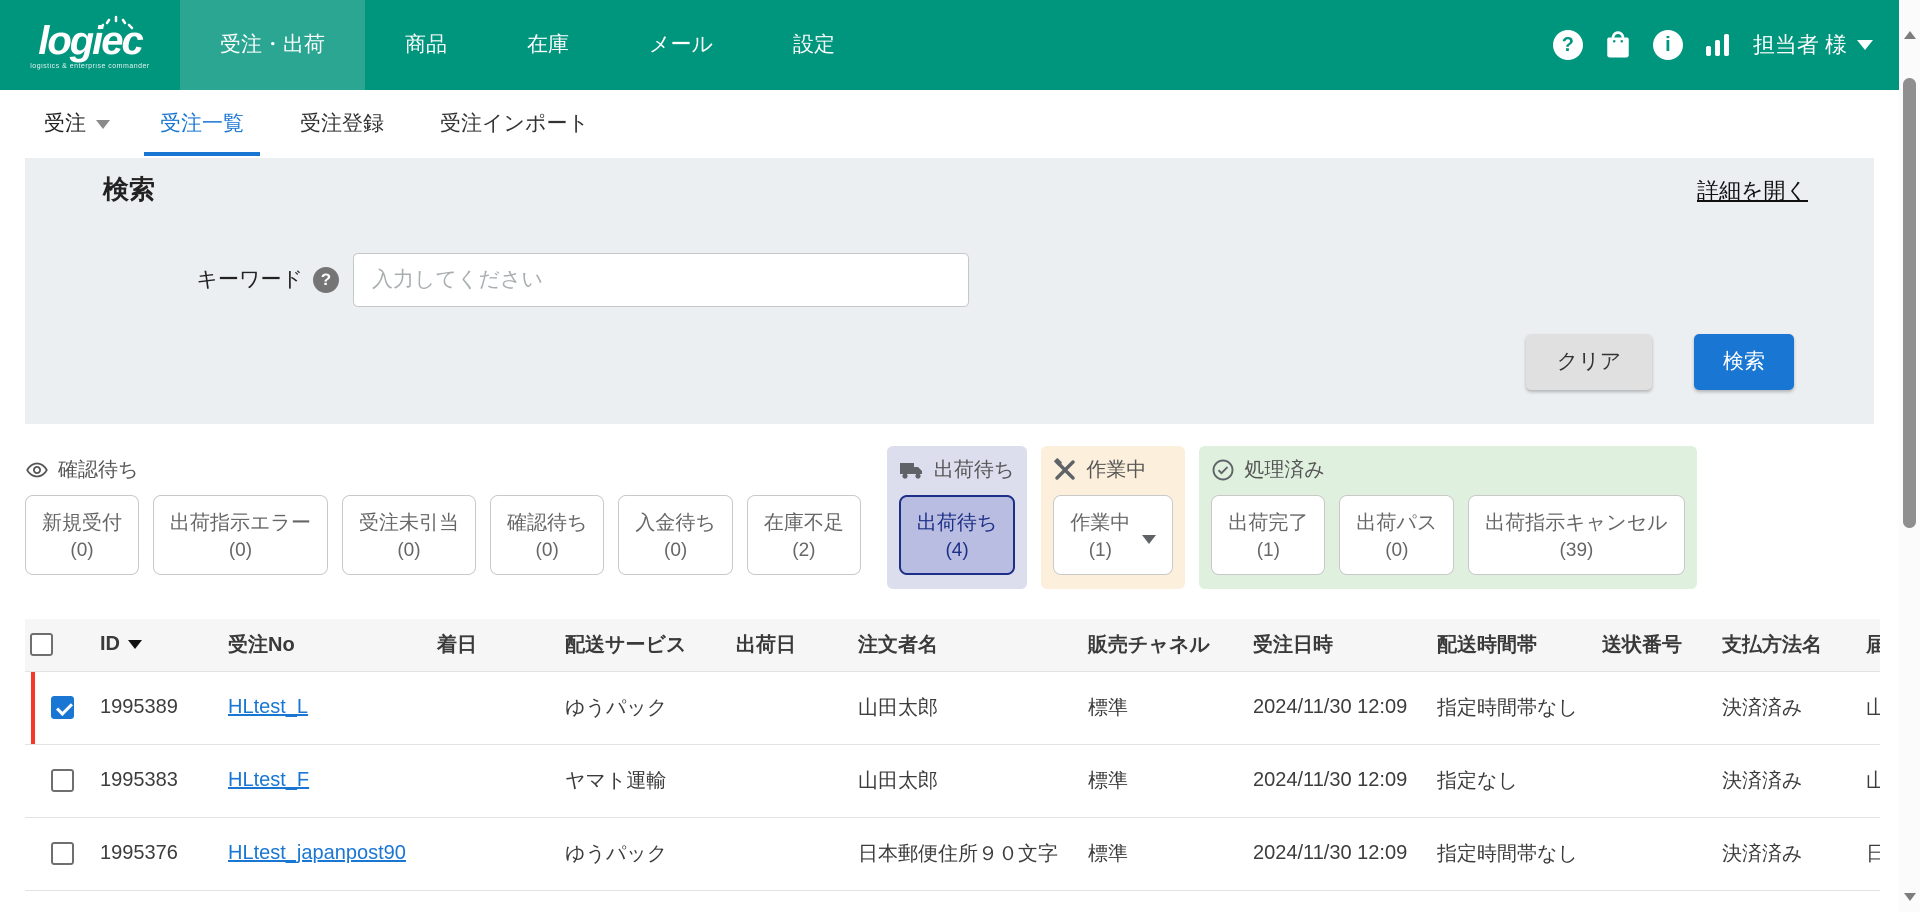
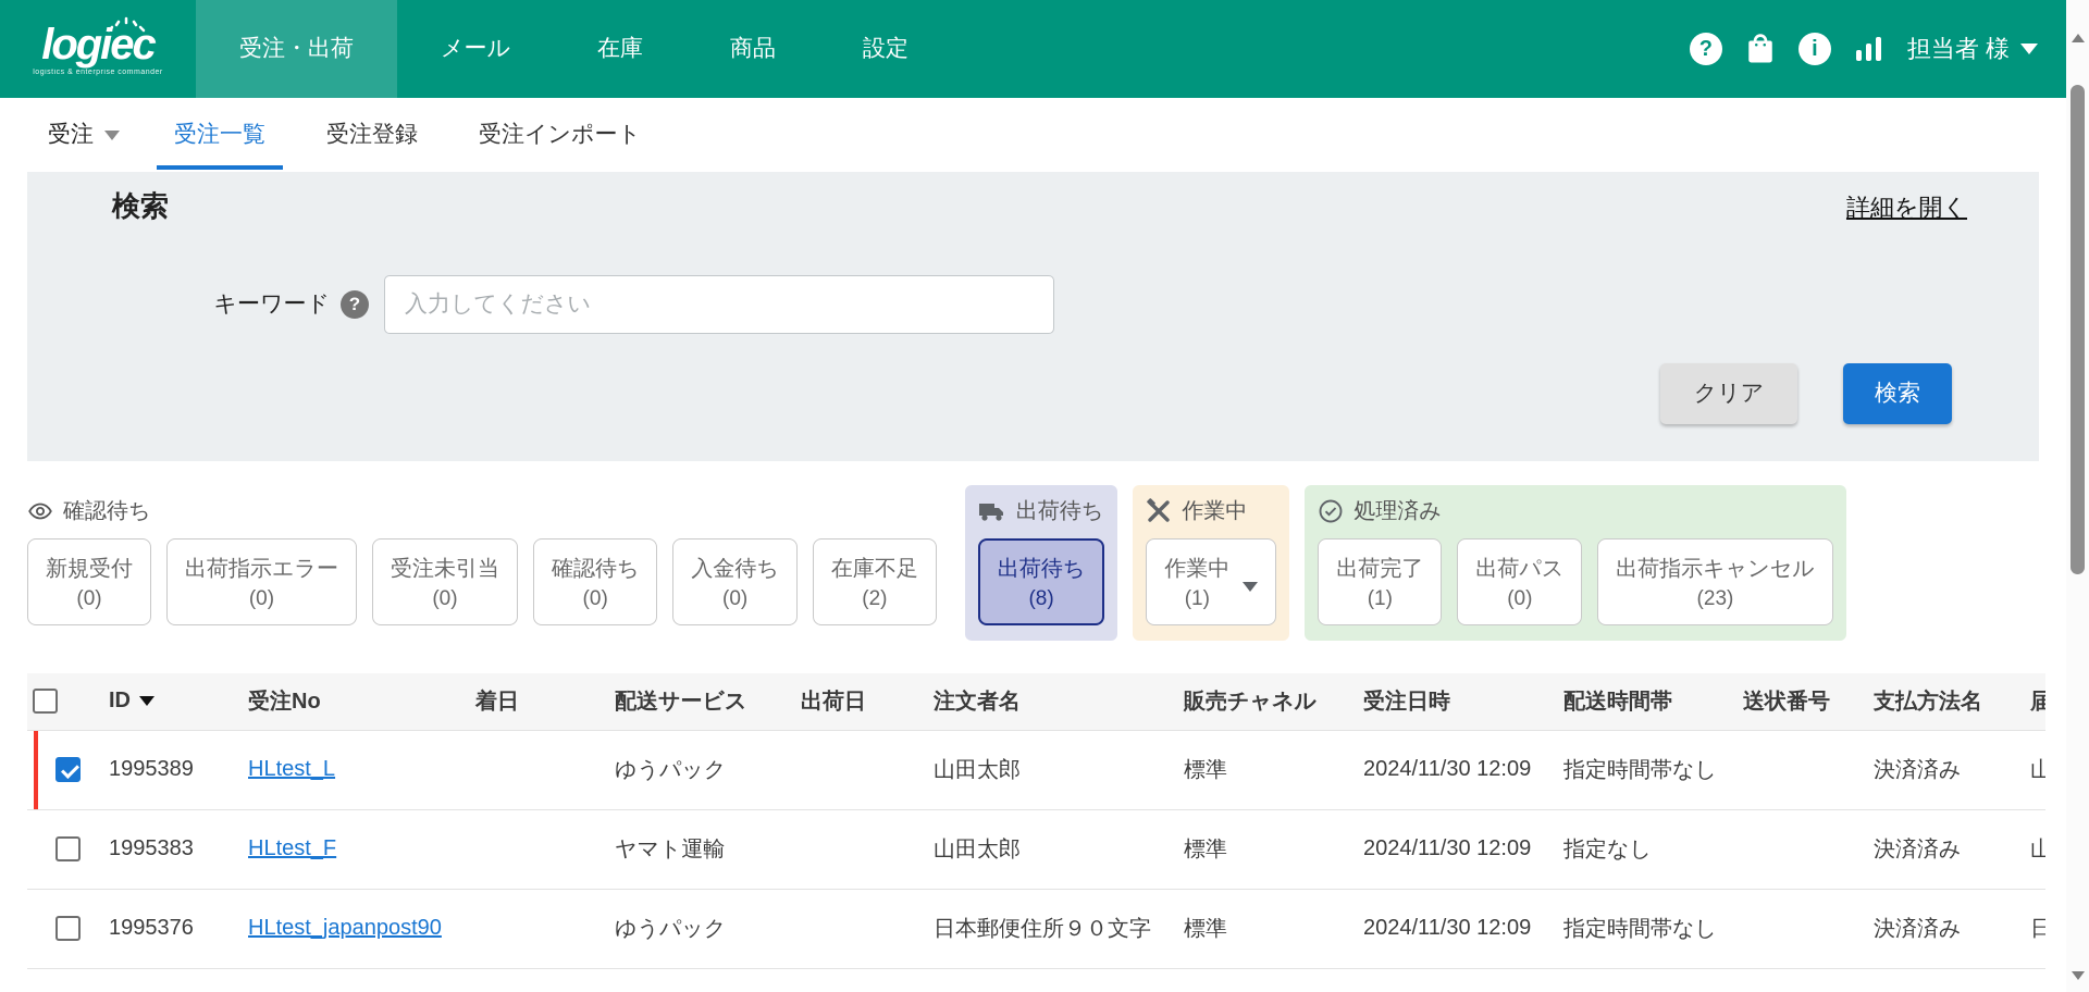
  logiec
  受注・出荷
- 商品
+ メール
  在庫
- メール
+ 商品
  設定
  ?
  i
  担当者 様
  受注
  受注一覧
  受注登録
  受注インポート
  検索
  詳細を開く
  キーワード
  ?
  入力してください
  クリア
  検索
  確認待ち
  新規受付
  (0)
  出荷指示エラー
  (0)
  受注未引当
  (0)
  確認待ち
  (0)
  入金待ち
  (0)
  在庫不足
  (2)
  出荷待ち
  出荷待ち
- (4)
+ (8)
  作業中
  作業中
  (1)
  処理済み
  出荷完了
  (1)
  出荷パス
  (0)
  出荷指示キャンセル
- (39)
+ (23)
  	ID	受注No	着日	配送サービス	出荷日	注文者名	販売チャネル	受注日時	配送時間帯	送状番号	支払方法名	届
  	1995389	HLtest_L		ゆうパック		山田太郎	標準	2024/11/30 12:09	指定時間帯なし		決済済み	山
  	1995383	HLtest_F		ヤマト運輸		山田太郎	標準	2024/11/30 12:09	指定なし		決済済み	山
  	1995376	HLtest_japanpost90		ゆうパック		日本郵便住所９０文字	標準	2024/11/30 12:09	指定時間帯なし		決済済み	日
